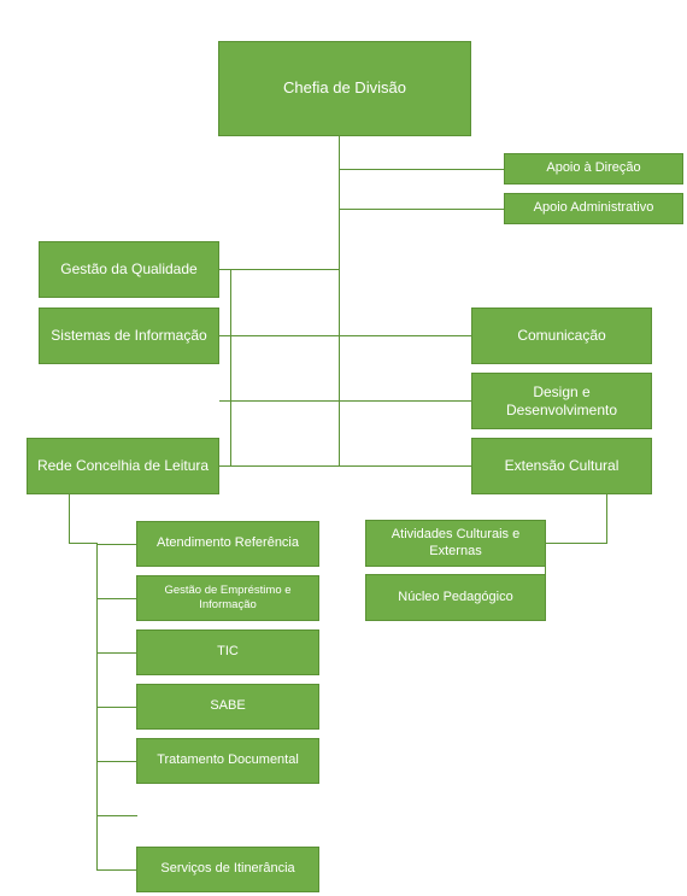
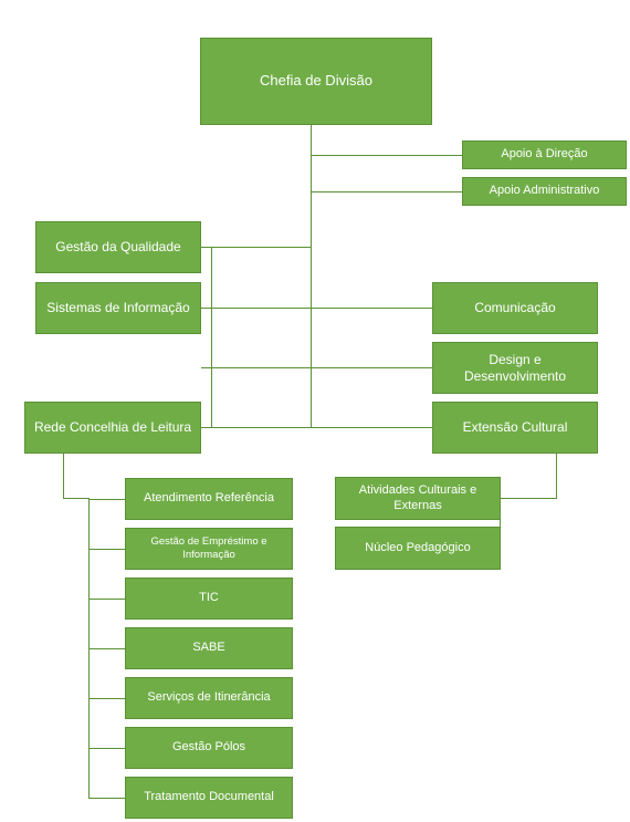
  Chefia de Divisão
  Apoio à Direção
  Apoio Administrativo
  Gestão da Qualidade
  Sistemas de Informação
  Rede Concelhia de Leitura
  Comunicação
  Design e Desenvolvimento
  Extensão Cultural
  Atendimento Referência
  Gestão de Empréstimo e Informação
  TIC
  SABE
- Tratamento Documental
+ Serviços de Itinerância
+ Gestão Pólos
- Serviços de Itinerância
+ Tratamento Documental
  Atividades Culturais e Externas
  Núcleo Pedagógico
